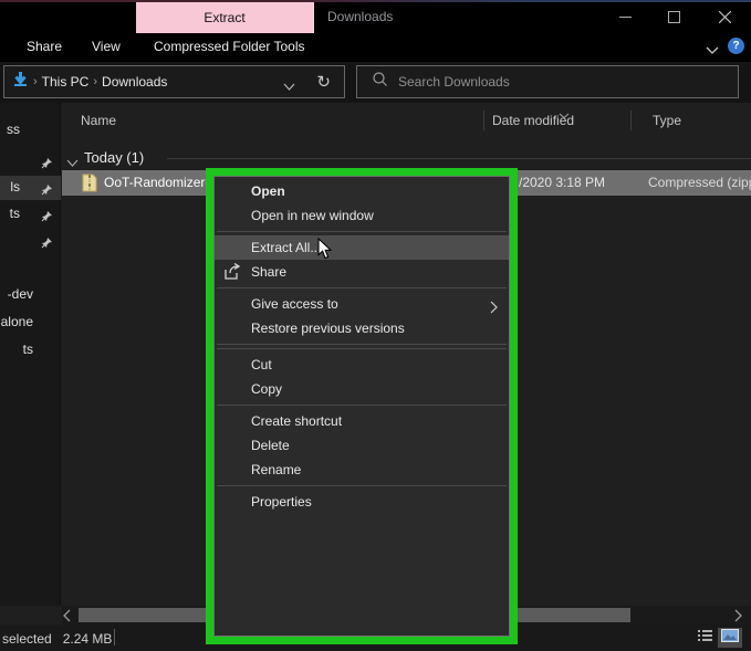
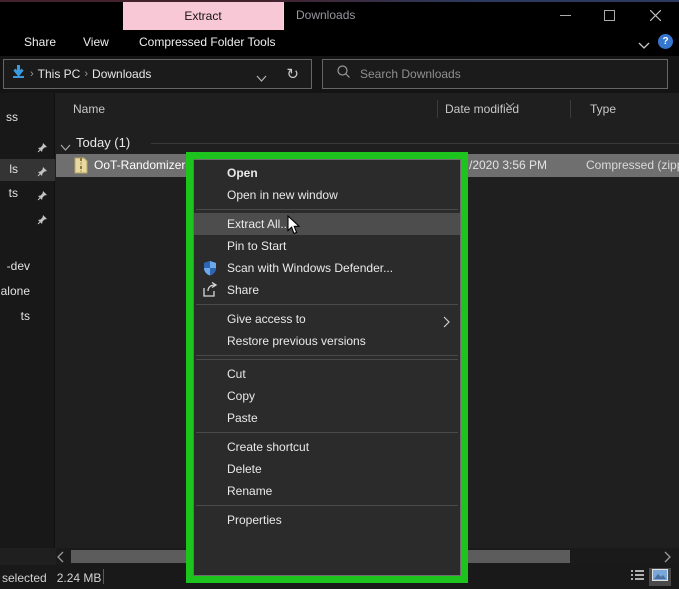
  Extract
  Downloads
  Share
  View
  Compressed Folder Tools
  ?
  ›
  This PC
  ›
  Downloads
  ↻
  Search Downloads
  ss
  ls
  ts
  -dev
  alone
  ts
  Name
  Date modified
  Type
  Today (1)
  OoT-Randomizer-
- /2020 3:18 PM
+ /2020 3:56 PM
  Compressed (zip
  Open
  Open in new window
  Extract All..
+ Pin to Start
+ Scan with Windows Defender...
  Share
  Give access to
  Restore previous versions
  Cut
  Copy
+ Paste
  Create shortcut
  Delete
  Rename
  Properties
  selected 2.24 MB
